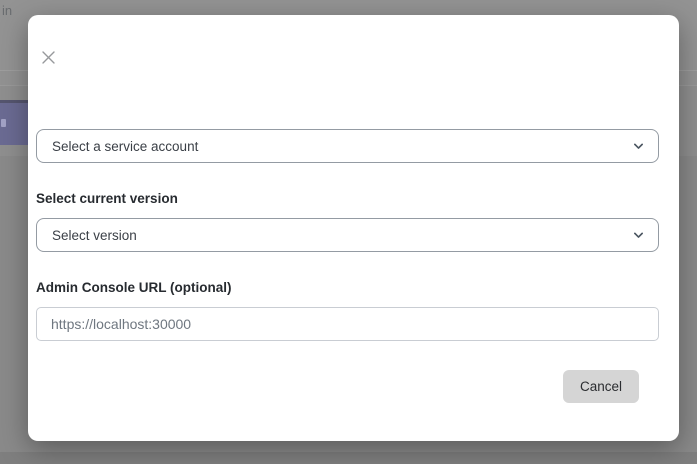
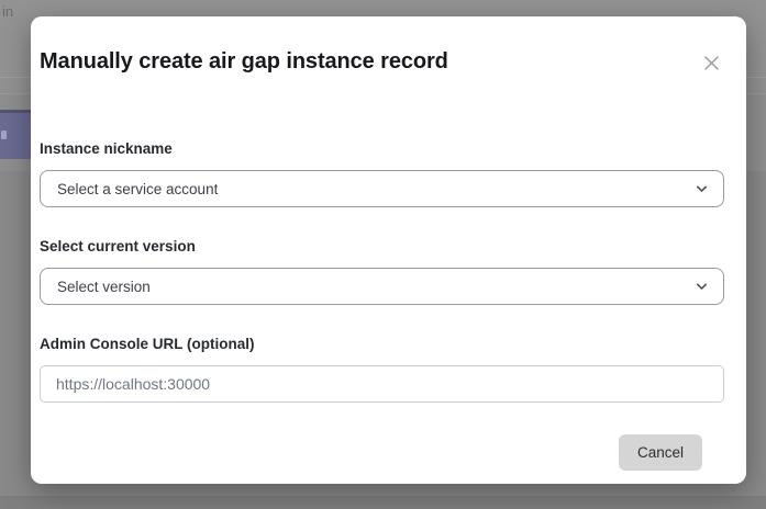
  in
+ Manually create air gap instance record
+ Instance nickname
  Select a service account
  Select current version
  Select version
  Admin Console URL (optional)
  https://localhost:30000
  Cancel
